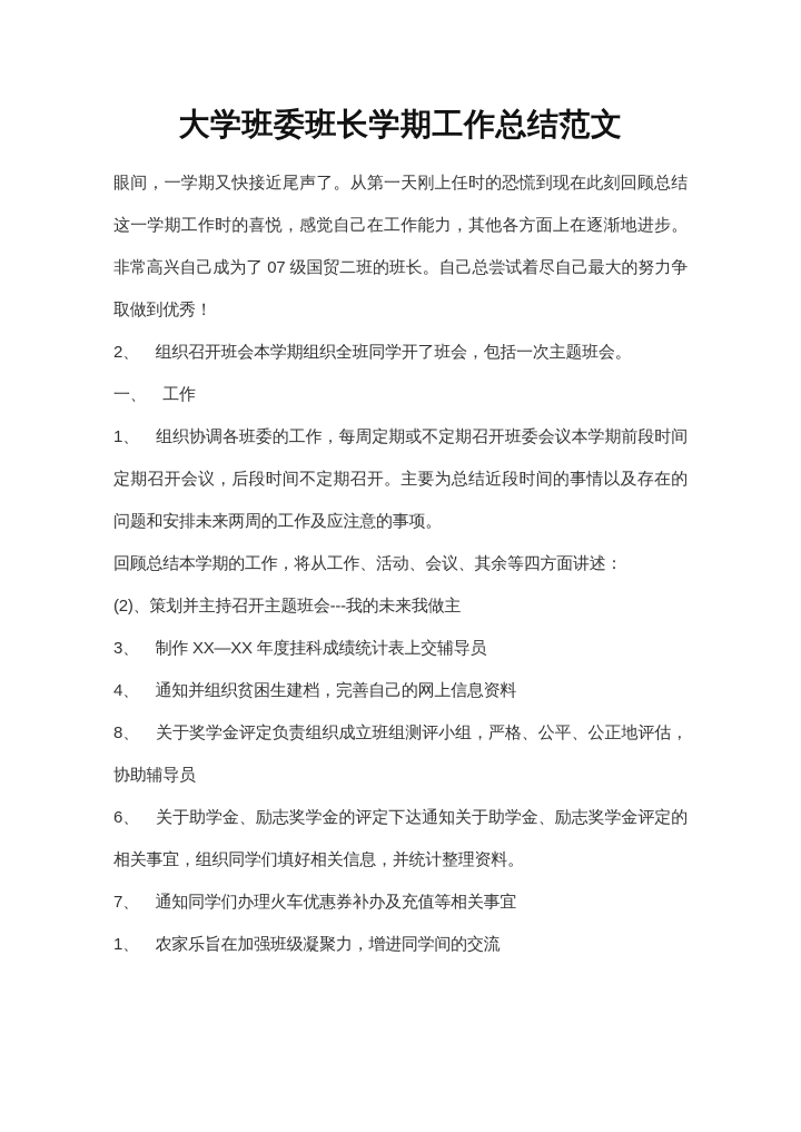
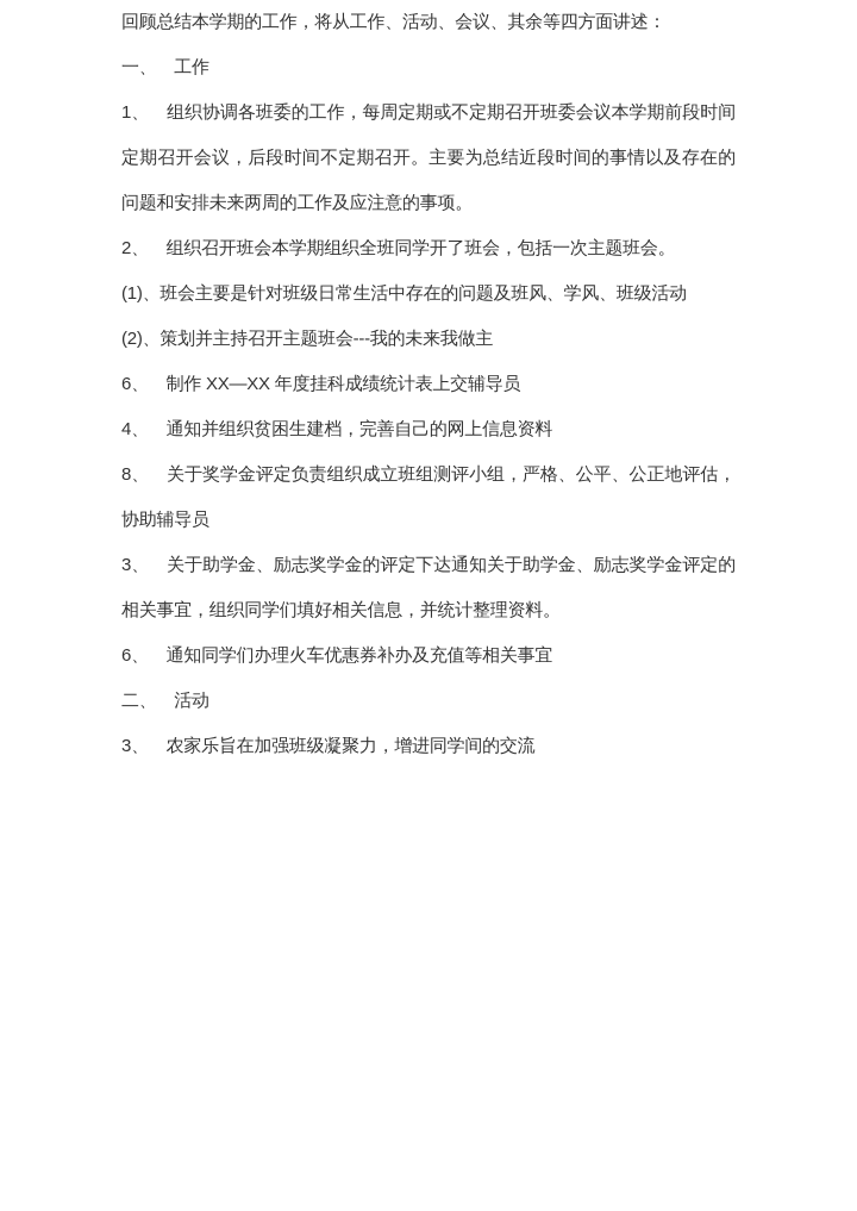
- 大学班委班长学期工作总结范文
- 眼间，一学期又快接近尾声了。从第一天刚上任时的恐慌到现在此刻回顾总结这一学期工作时的喜悦，感觉自己在工作能力，其他各方面上在逐渐地进步。非常高兴自己成为了 07 级国贸二班的班长。自己总尝试着尽自己最大的努力争取做到优秀！
- 2、 组织召开班会本学期组织全班同学开了班会，包括一次主题班会。
+ 回顾总结本学期的工作，将从工作、活动、会议、其余等四方面讲述：
  一、 工作
  1、 组织协调各班委的工作，每周定期或不定期召开班委会议本学期前段时间定期召开会议，后段时间不定期召开。主要为总结近段时间的事情以及存在的问题和安排未来两周的工作及应注意的事项。
- 回顾总结本学期的工作，将从工作、活动、会议、其余等四方面讲述：
+ 2、 组织召开班会本学期组织全班同学开了班会，包括一次主题班会。
+ (1)、班会主要是针对班级日常生活中存在的问题及班风、学风、班级活动
  (2)、策划并主持召开主题班会---我的未来我做主
- 3、 制作 XX—XX 年度挂科成绩统计表上交辅导员
+ 6、 制作 XX—XX 年度挂科成绩统计表上交辅导员
  4、 通知并组织贫困生建档，完善自己的网上信息资料
  8、 关于奖学金评定负责组织成立班组测评小组，严格、公平、公正地评估，协助辅导员
- 6、 关于助学金、励志奖学金的评定下达通知关于助学金、励志奖学金评定的相关事宜，组织同学们填好相关信息，并统计整理资料。
+ 3、 关于助学金、励志奖学金的评定下达通知关于助学金、励志奖学金评定的相关事宜，组织同学们填好相关信息，并统计整理资料。
- 7、 通知同学们办理火车优惠券补办及充值等相关事宜
+ 6、 通知同学们办理火车优惠券补办及充值等相关事宜
+ 二、 活动
- 1、 农家乐旨在加强班级凝聚力，增进同学间的交流
+ 3、 农家乐旨在加强班级凝聚力，增进同学间的交流
